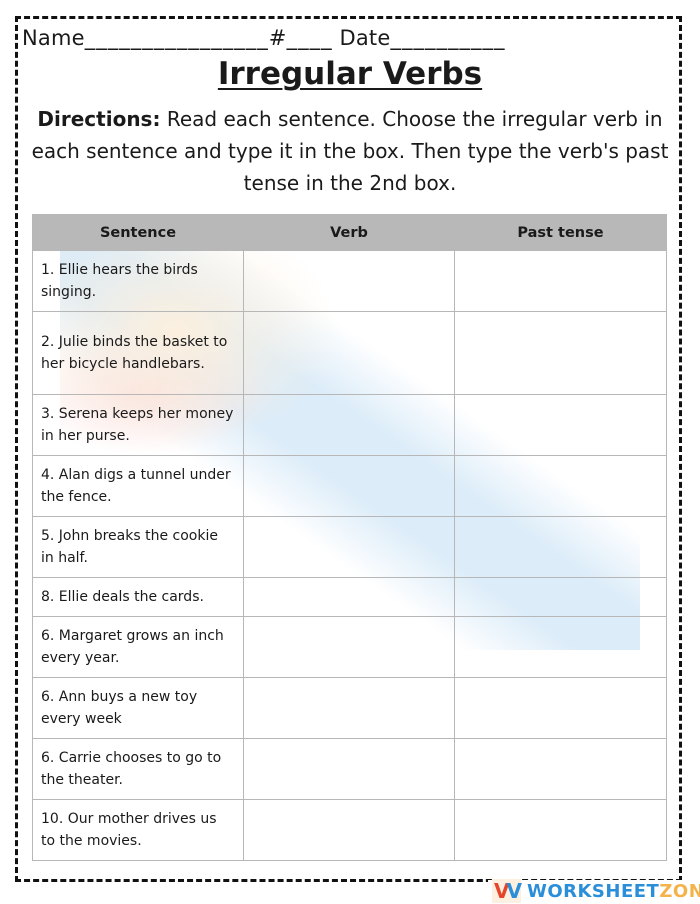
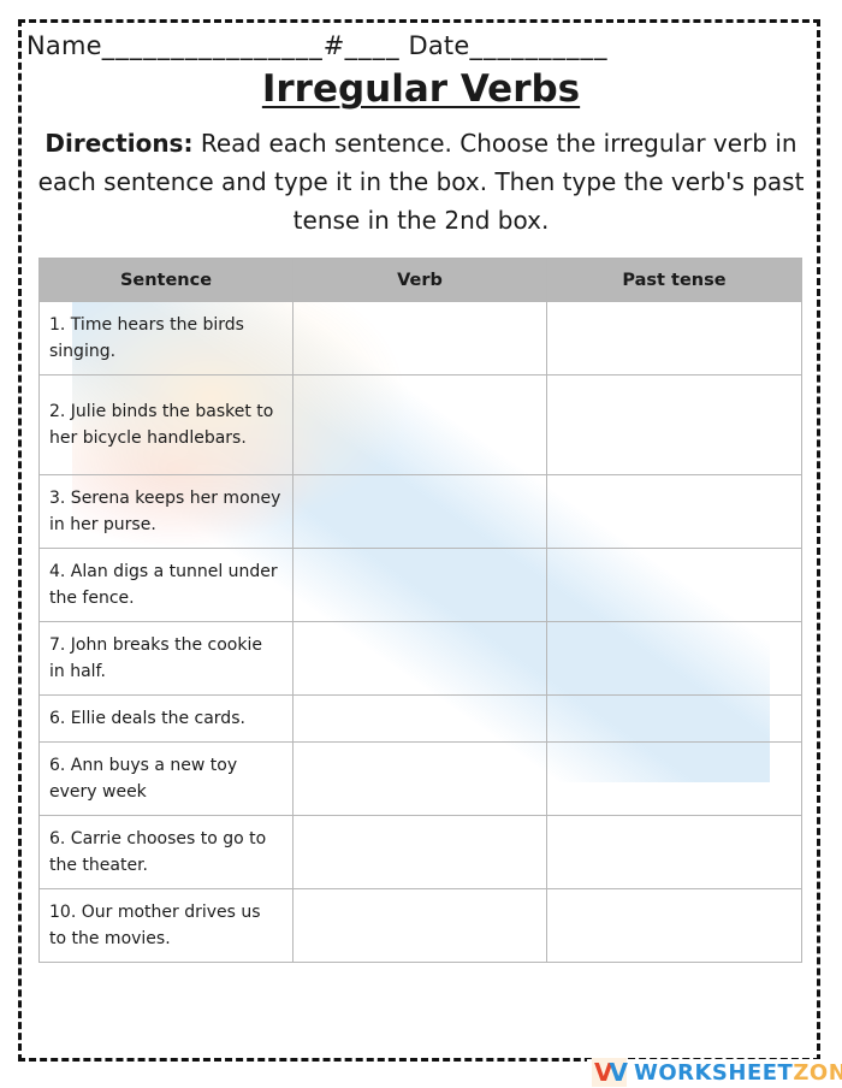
  Name________________#____ Date__________
  Irregular Verbs
  Directions: Read each sentence. Choose the irregular verb in each sentence and type it in the box. Then type the verb's past tense in the 2nd box.
  Sentence	Verb	Past tense
- 1. Ellie hears the birds singing.
+ 1. Time hears the birds singing.
  2. Julie binds the basket to her bicycle handlebars.
  3. Serena keeps her money in her purse.
  4. Alan digs a tunnel under the fence.
- 5. John breaks the cookie in half.
+ 7. John breaks the cookie in half.
- 8. Ellie deals the cards.
+ 6. Ellie deals the cards.
- 6. Margaret grows an inch every year.
  6. Ann buys a new toy every week
  6. Carrie chooses to go to the theater.
  10. Our mother drives us to the movies.
  VV
  WORKSHEETZON
